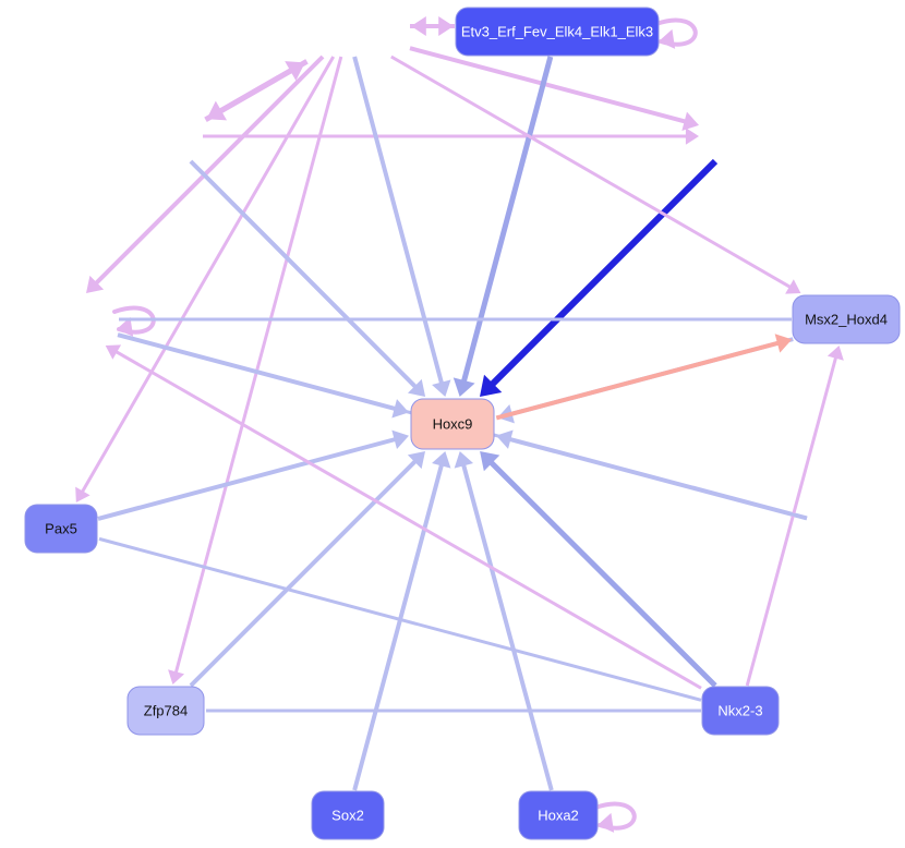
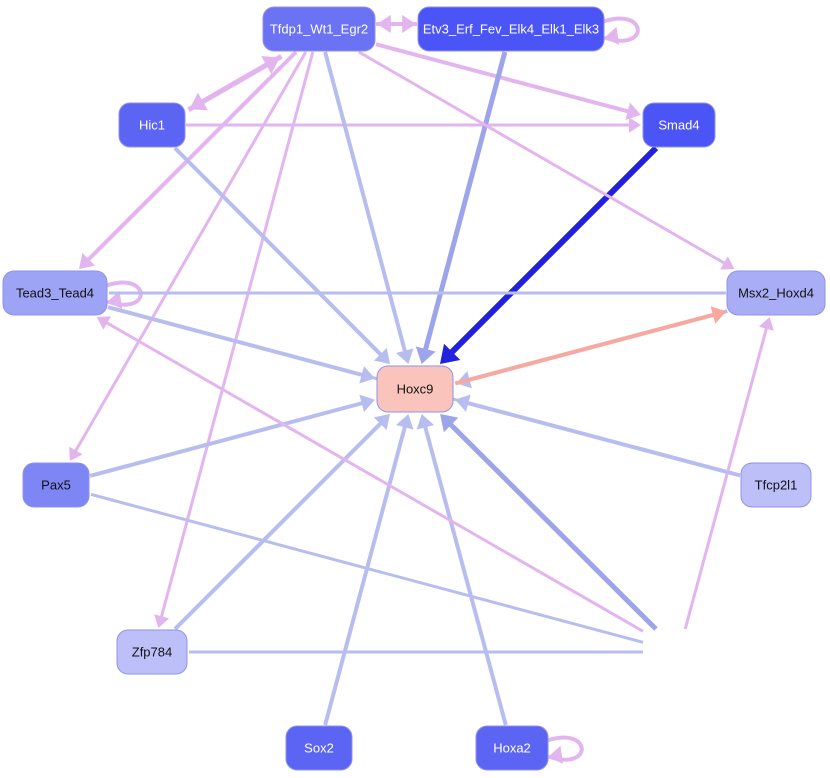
+ Tfdp1_Wt1_Egr2
  Etv3_Erf_Fev_Elk4_Elk1_Elk3
+ Hic1
+ Smad4
+ Tead3_Tead4
  Msx2_Hoxd4
  Hoxc9
  Pax5
+ Tfcp2l1
  Zfp784
- Nkx2-3
  Sox2
  Hoxa2
